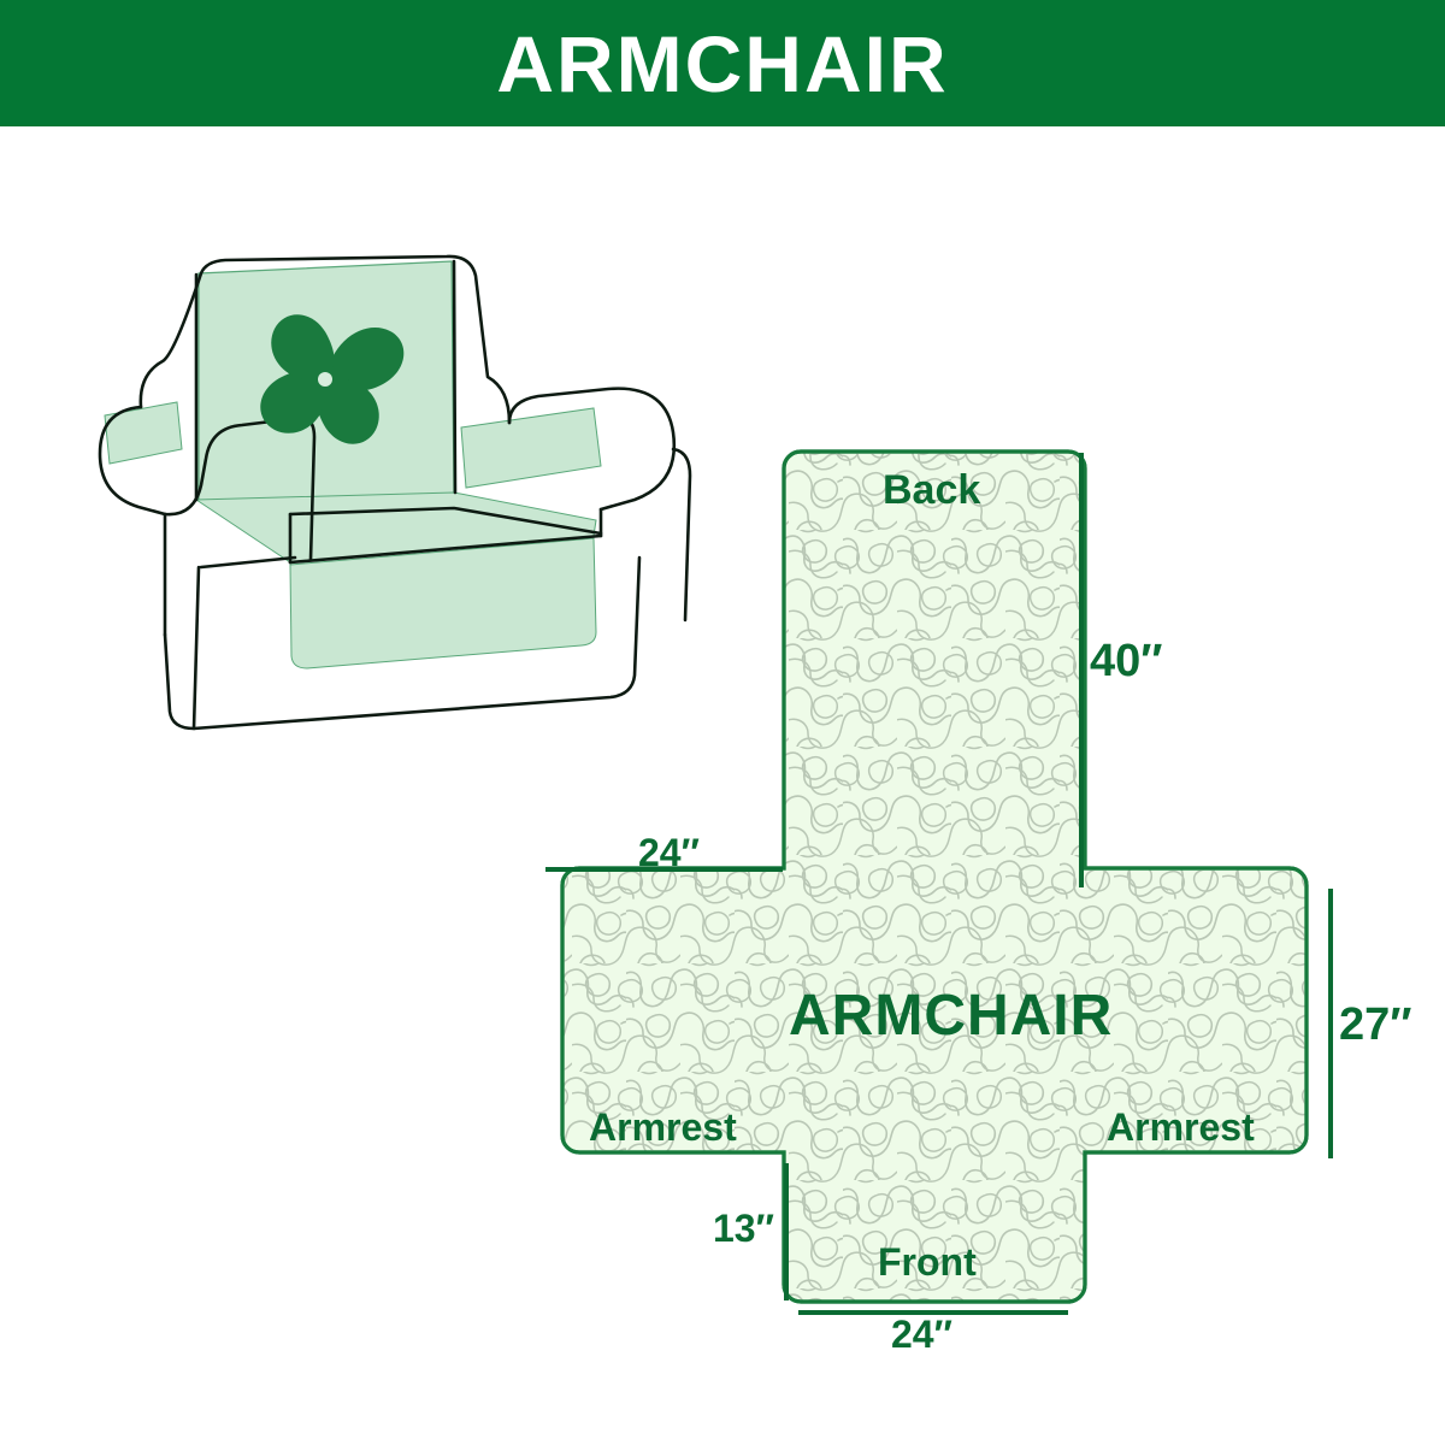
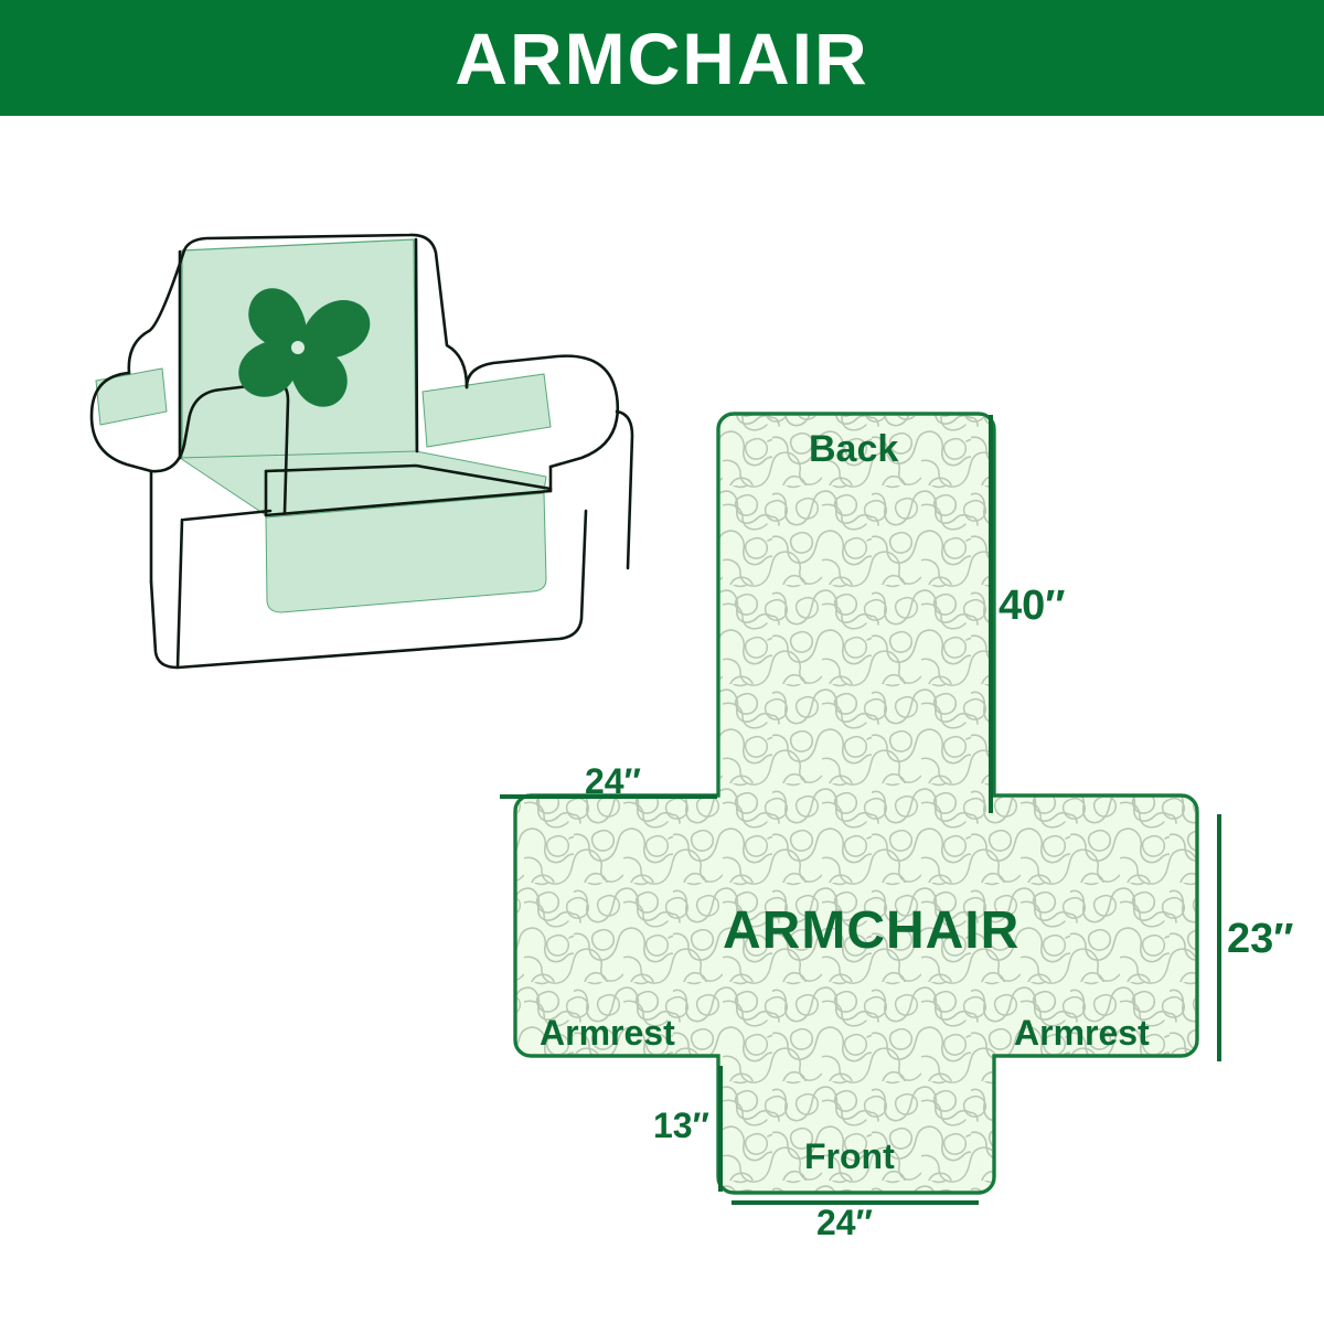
  ARMCHAIR
  Back
  ARMCHAIR
  Armrest
  Armrest
  Front
  40″
- 27″
+ 23″
  24″
  13″
  24″
